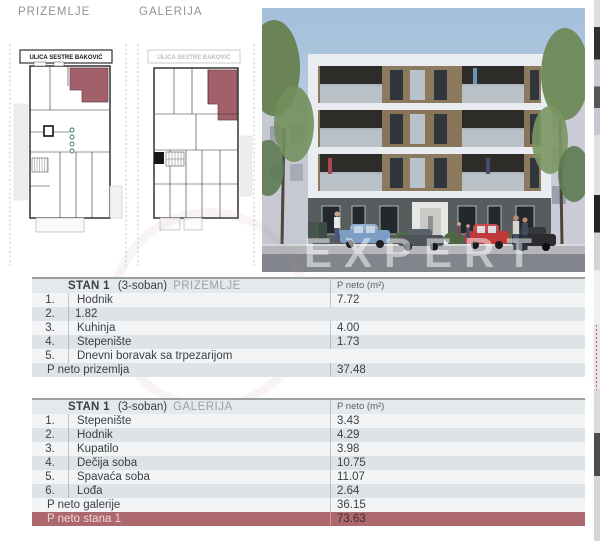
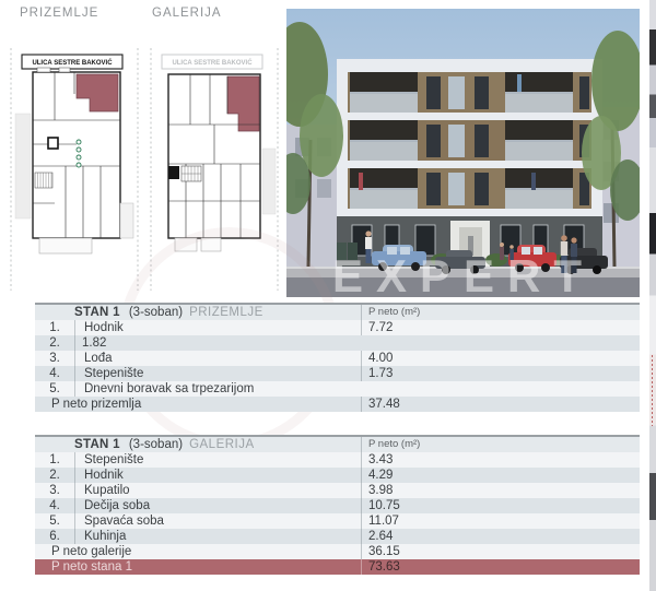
  PRIZEMLJE
  GALERIJA
  EXPERT
  STAN 1 (3-soban) PRIZEMLJE
  P neto (m²)
  1.
  Hodnik
  7.72
  2.
  1.82
  3.
- Kuhinja
+ Lođa
  4.00
  4.
  Stepenište
  1.73
  5.
  Dnevni boravak sa trpezarijom
  P neto prizemlja
  37.48
  STAN 1 (3-soban) GALERIJA
  P neto (m²)
  1.
  Stepenište
  3.43
  2.
  Hodnik
  4.29
  3.
  Kupatilo
  3.98
  4.
  Dečija soba
  10.75
  5.
  Spavaća soba
  11.07
  6.
- Lođa
+ Kuhinja
  2.64
  P neto galerije
  36.15
  P neto stana 1
  73.63
